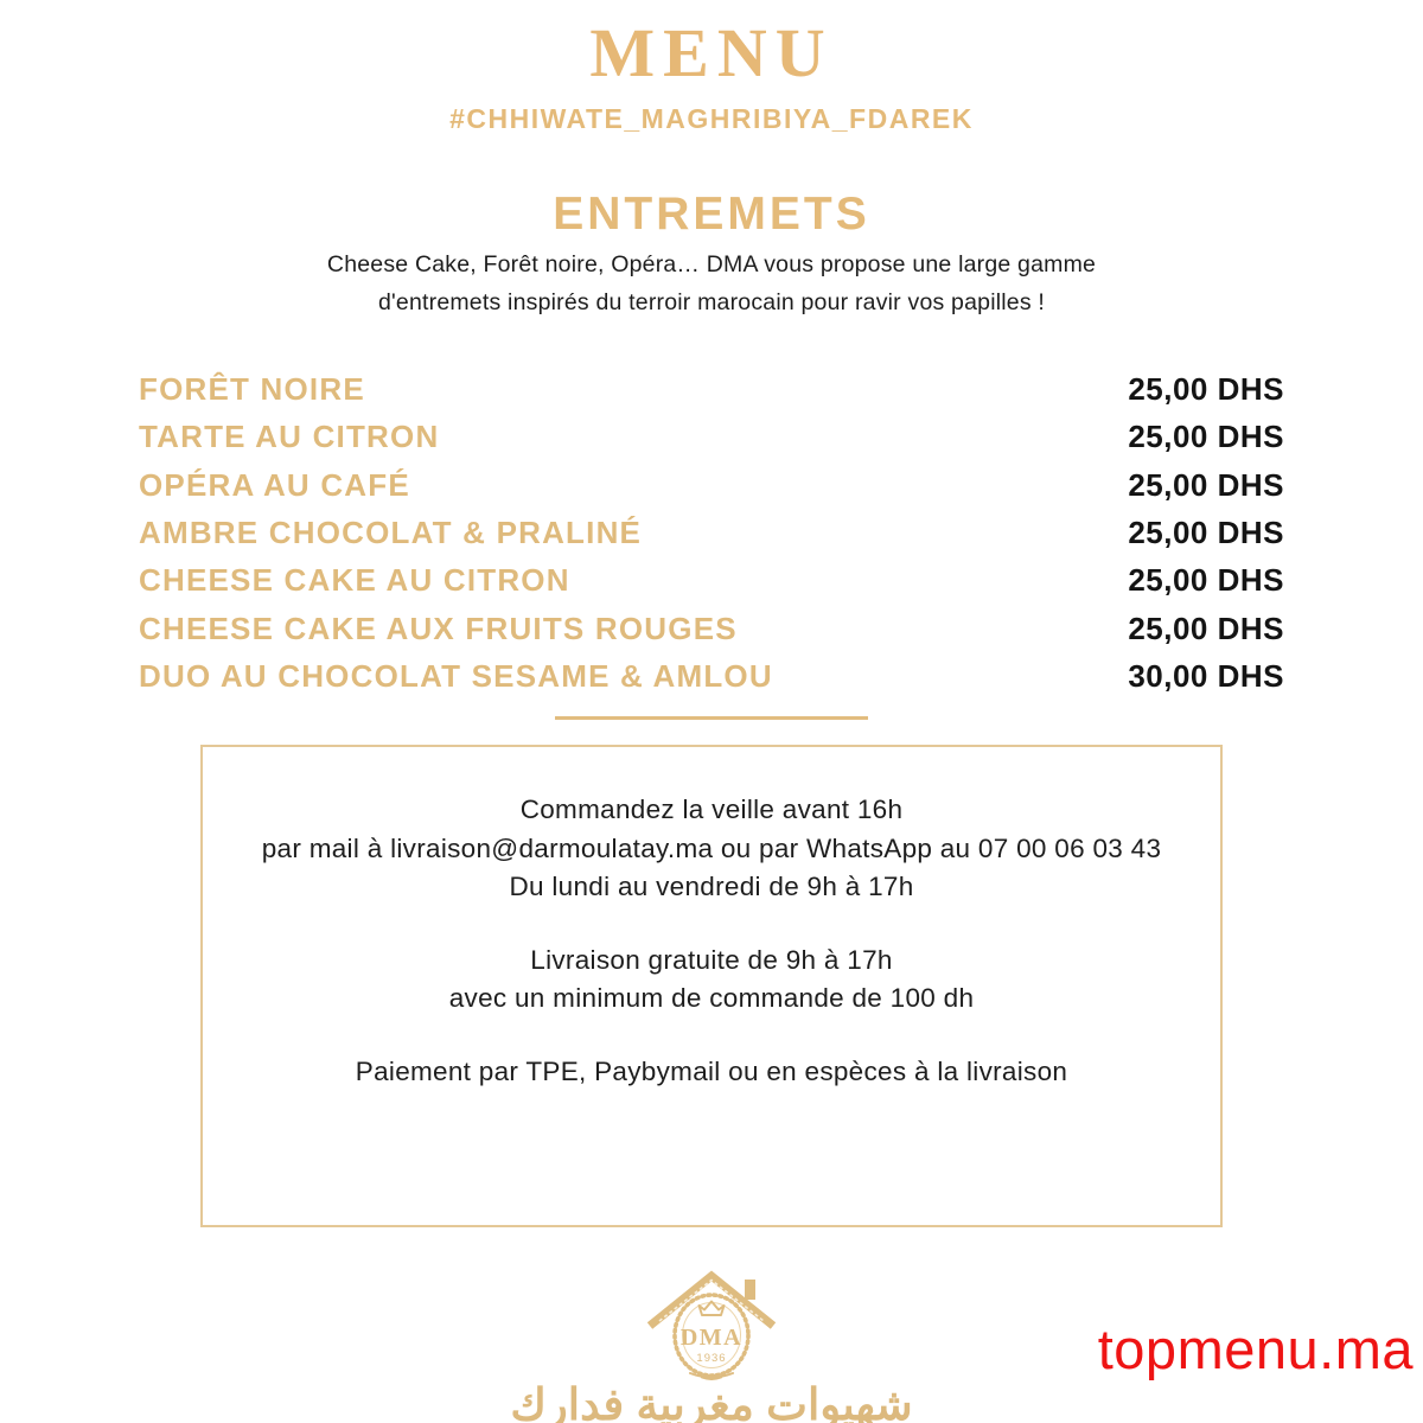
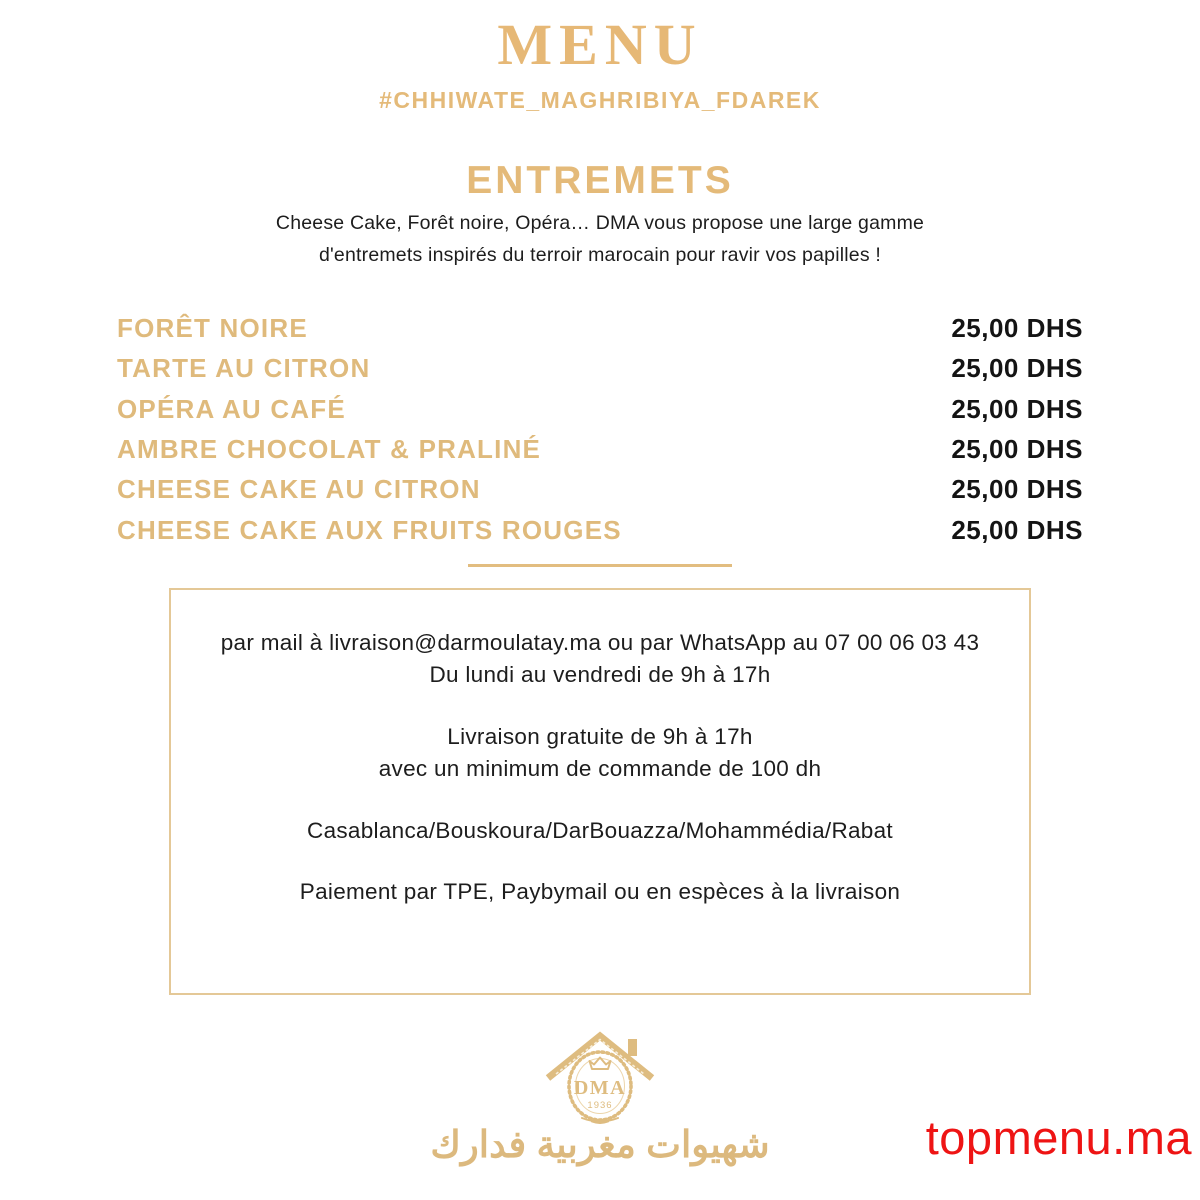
  MENU
  #CHHIWATE_MAGHRIBIYA_FDAREK
  ENTREMETS
  Cheese Cake, Forêt noire, Opéra… DMA vous propose une large gamme
  d'entremets inspirés du terroir marocain pour ravir vos papilles !
  FORÊT NOIRE
  25,00 DHS
  TARTE AU CITRON
  25,00 DHS
  OPÉRA AU CAFÉ
  25,00 DHS
  AMBRE CHOCOLAT & PRALINÉ
  25,00 DHS
  CHEESE CAKE AU CITRON
  25,00 DHS
  CHEESE CAKE AUX FRUITS ROUGES
  25,00 DHS
- DUO AU CHOCOLAT SESAME & AMLOU
- 30,00 DHS
- Commandez la veille avant 16h
  par mail à livraison@darmoulatay.ma ou par WhatsApp au 07 00 06 03 43
  Du lundi au vendredi de 9h à 17h
  Livraison gratuite de 9h à 17h
  avec un minimum de commande de 100 dh
+ Casablanca/Bouskoura/DarBouazza/Mohammédia/Rabat
  Paiement par TPE, Paybymail ou en espèces à la livraison
  DMA
  1936
  شهيوات مغربية فدارك
  topmenu.ma
